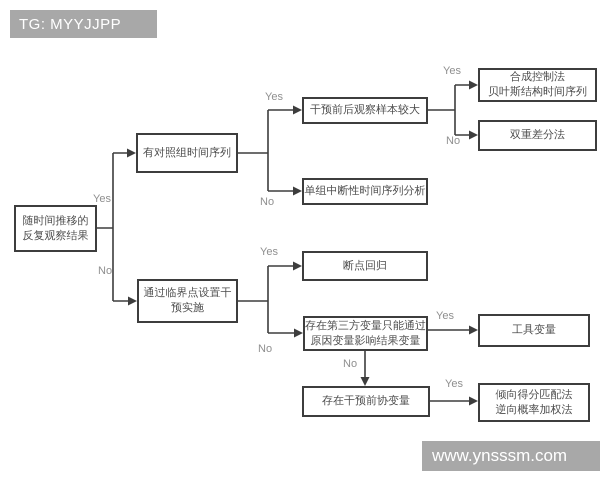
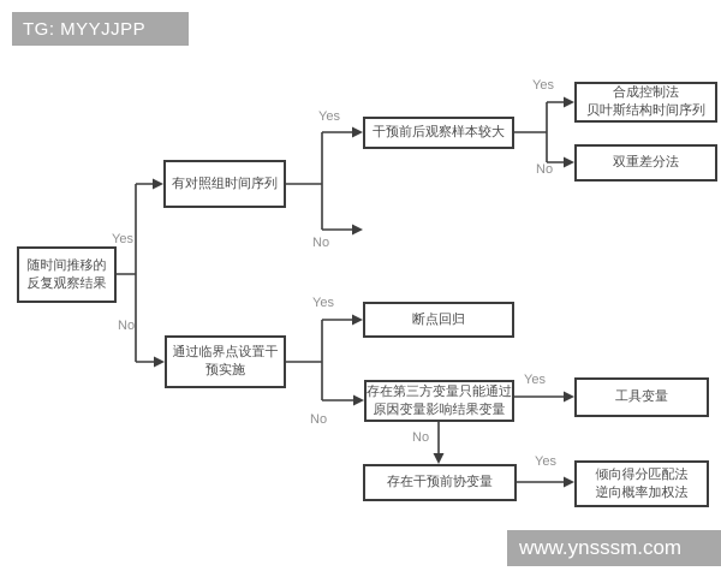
  TG: MYYJJPP
  随时间推移的
  反复观察结果
  有对照组时间序列
  通过临界点设置干
  预实施
  干预前后观察样本较大
- 单组中断性时间序列分析
  合成控制法
  贝叶斯结构时间序列
  双重差分法
  断点回归
  存在第三方变量只能通过
  原因变量影响结果变量
  工具变量
  存在干预前协变量
  倾向得分匹配法
  逆向概率加权法
  Yes
  No
  Yes
  No
  Yes
  No
  Yes
  No
  Yes
  No
  Yes
  www.ynsssm.com
